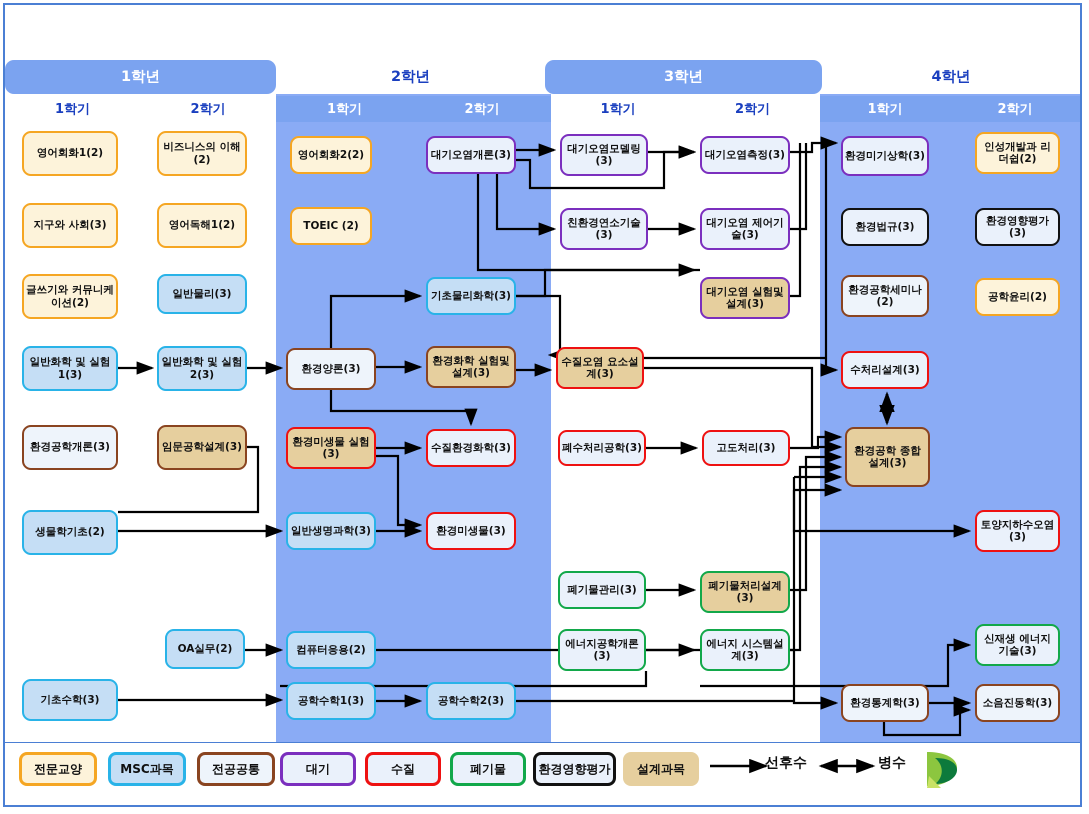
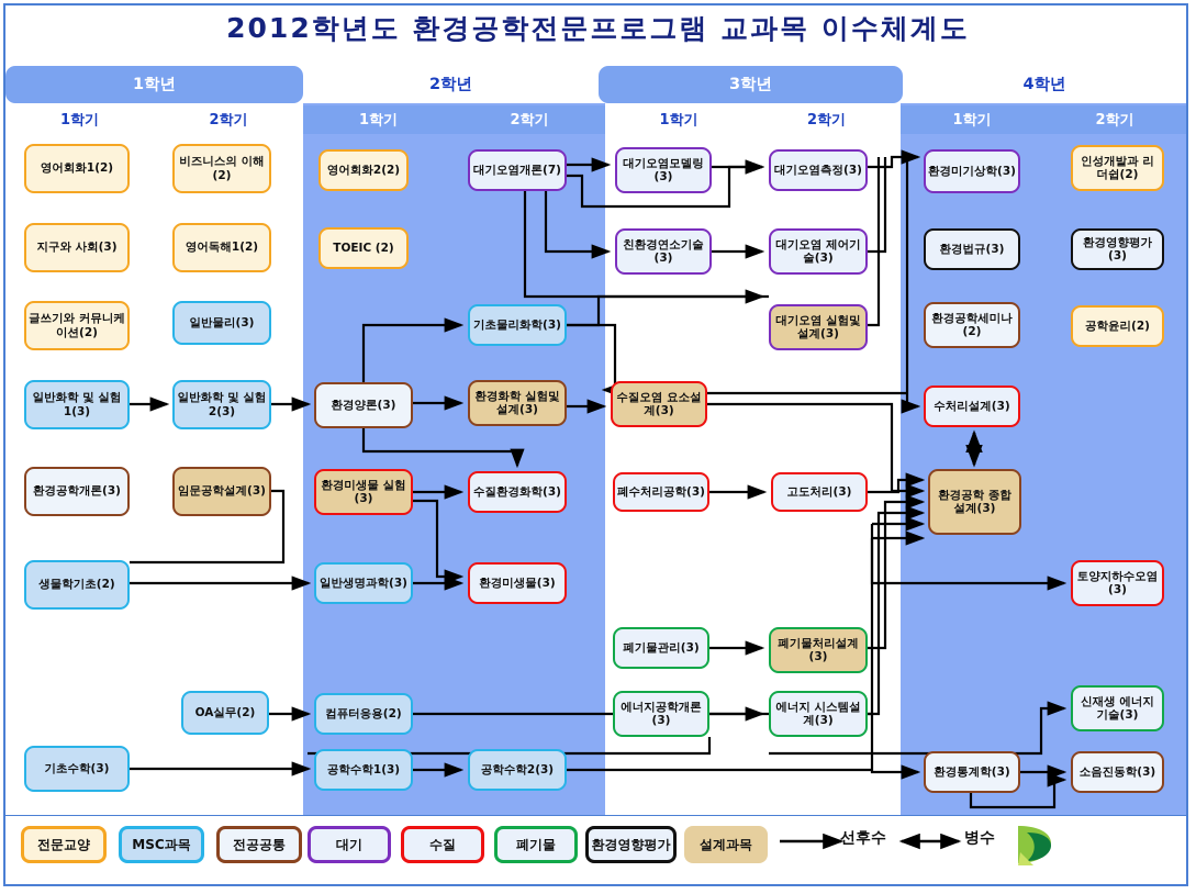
+ 2012학년도 환경공학전문프로그램 교과목 이수체계도
  1학년
  2학년
  3학년
  4학년
  1학기
  2학기
  1학기
  2학기
  1학기
  2학기
  1학기
  2학기
  영어회화1(2)
  지구와 사회(3)
  글쓰기와 커뮤니케이션(2)
  일반화학 및 실험1(3)
  환경공학개론(3)
  생물학기초(2)
  기초수학(3)
  비즈니스의 이해(2)
  영어독해1(2)
  일반물리(3)
  일반화학 및 실험2(3)
  임문공학설계(3)
  OA실무(2)
  영어회화2(2)
  TOEIC (2)
  환경양론(3)
  환경미생물 실험(3)
  일반생명과학(3)
  컴퓨터응용(2)
  공학수학1(3)
- 대기오염개론(3)
+ 대기오염개론(7)
  기초물리화학(3)
  환경화학 실험및설계(3)
  수질환경화학(3)
  환경미생물(3)
  공학수학2(3)
  대기오염모델링(3)
  친환경연소기술(3)
  수질오염 요소설계(3)
  폐수처리공학(3)
  폐기물관리(3)
  에너지공학개론(3)
  대기오염측정(3)
  대기오염 제어기술(3)
  대기오염 실험및설계(3)
  고도처리(3)
  폐기물처리설계(3)
  에너지 시스템설계(3)
  환경미기상학(3)
  환경법규(3)
  환경공학세미나(2)
  수처리설계(3)
  환경공학 종합설계(3)
  환경통계학(3)
  인성개발과 리더쉽(2)
  환경영향평가(3)
  공학윤리(2)
  토양지하수오염(3)
  신재생 에너지기술(3)
  소음진동학(3)
  전문교양
  MSC과목
  전공공통
  대기
  수질
  폐기물
  환경영향평가
  설계과목
  선후수
  병수
